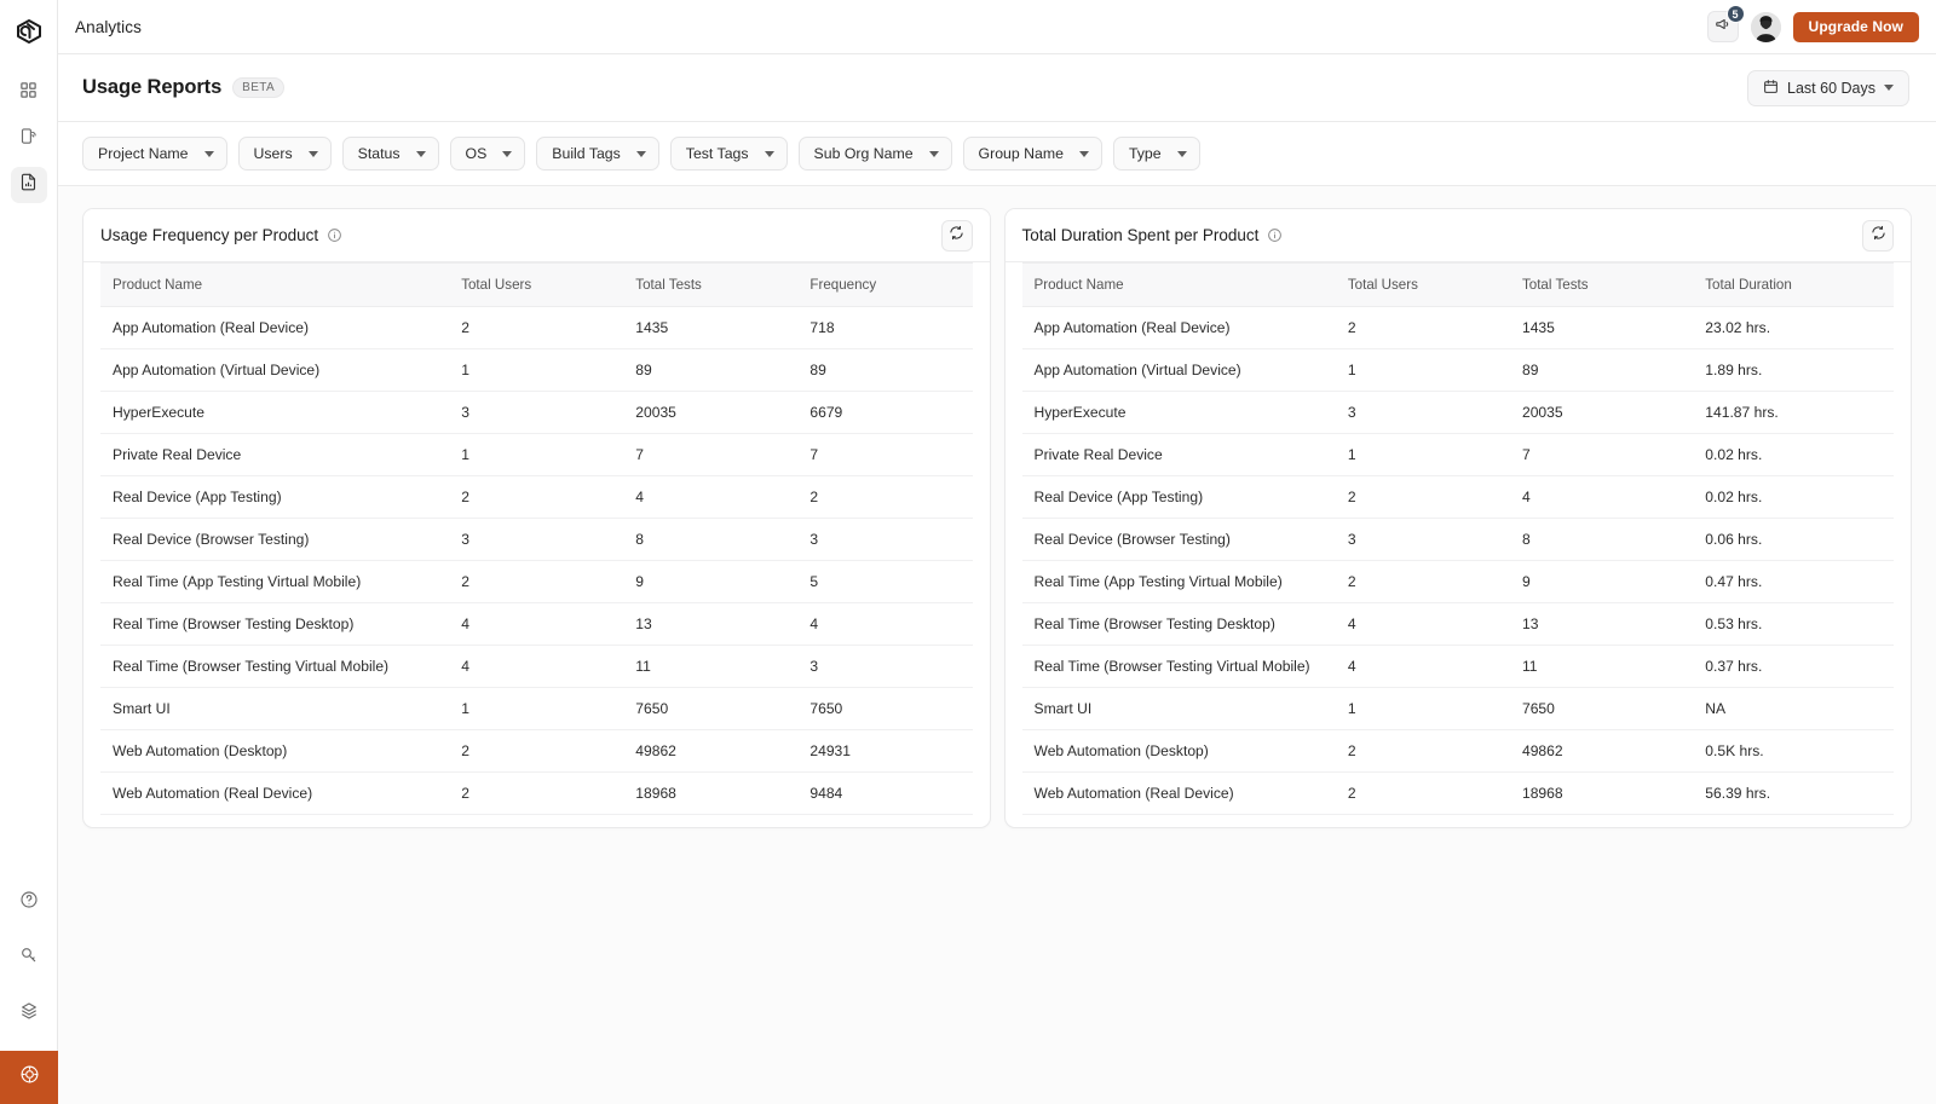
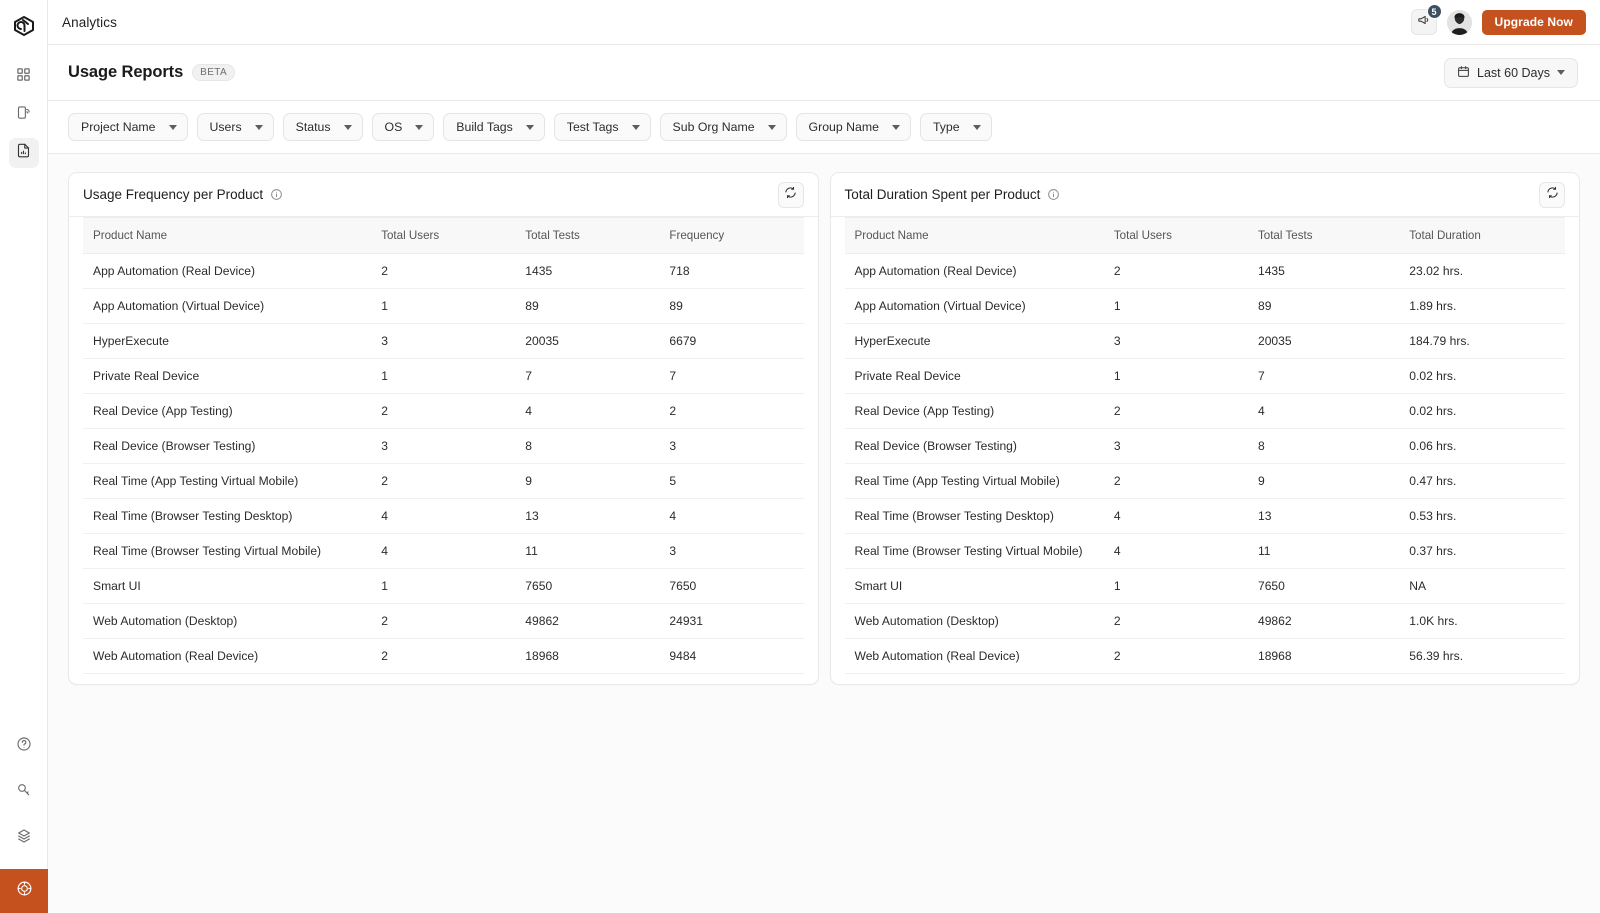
  Analytics
  5
  Upgrade Now
  Usage Reports
  BETA
  Last 60 Days
  Project Name
  Users
  Status
  OS
  Build Tags
  Test Tags
  Sub Org Name
  Group Name
  Type
  Usage Frequency per Product
  Product Name	Total Users	Total Tests	Frequency
  App Automation (Real Device)	2	1435	718
  App Automation (Virtual Device)	1	89	89
  HyperExecute	3	20035	6679
  Private Real Device	1	7	7
  Real Device (App Testing)	2	4	2
  Real Device (Browser Testing)	3	8	3
  Real Time (App Testing Virtual Mobile)	2	9	5
  Real Time (Browser Testing Desktop)	4	13	4
  Real Time (Browser Testing Virtual Mobile)	4	11	3
  Smart UI	1	7650	7650
  Web Automation (Desktop)	2	49862	24931
  Web Automation (Real Device)	2	18968	9484
  Total Duration Spent per Product
  Product Name	Total Users	Total Tests	Total Duration
  App Automation (Real Device)	2	1435	23.02 hrs.
  App Automation (Virtual Device)	1	89	1.89 hrs.
- HyperExecute	3	20035	141.87 hrs.
+ HyperExecute	3	20035	184.79 hrs.
  Private Real Device	1	7	0.02 hrs.
  Real Device (App Testing)	2	4	0.02 hrs.
  Real Device (Browser Testing)	3	8	0.06 hrs.
  Real Time (App Testing Virtual Mobile)	2	9	0.47 hrs.
  Real Time (Browser Testing Desktop)	4	13	0.53 hrs.
  Real Time (Browser Testing Virtual Mobile)	4	11	0.37 hrs.
  Smart UI	1	7650	NA
- Web Automation (Desktop)	2	49862	0.5K hrs.
+ Web Automation (Desktop)	2	49862	1.0K hrs.
  Web Automation (Real Device)	2	18968	56.39 hrs.
